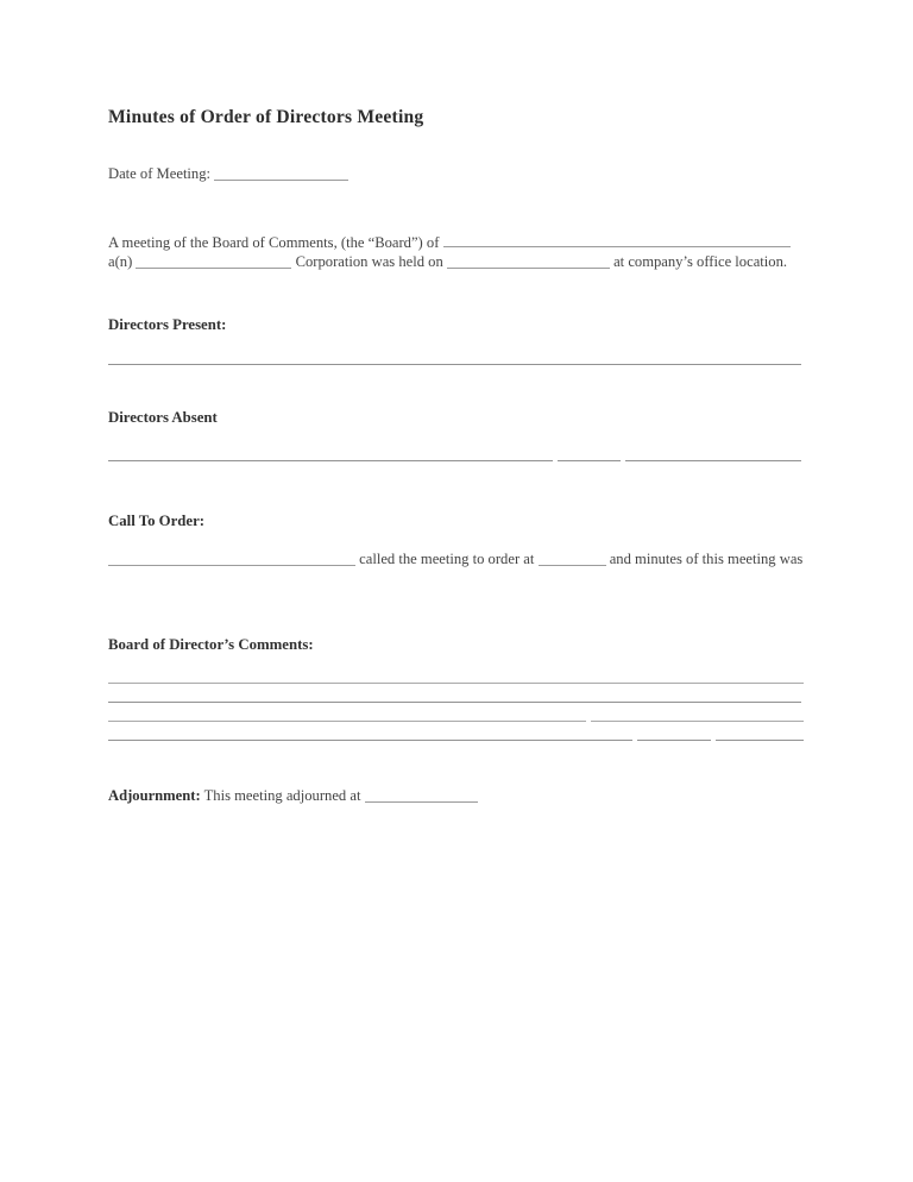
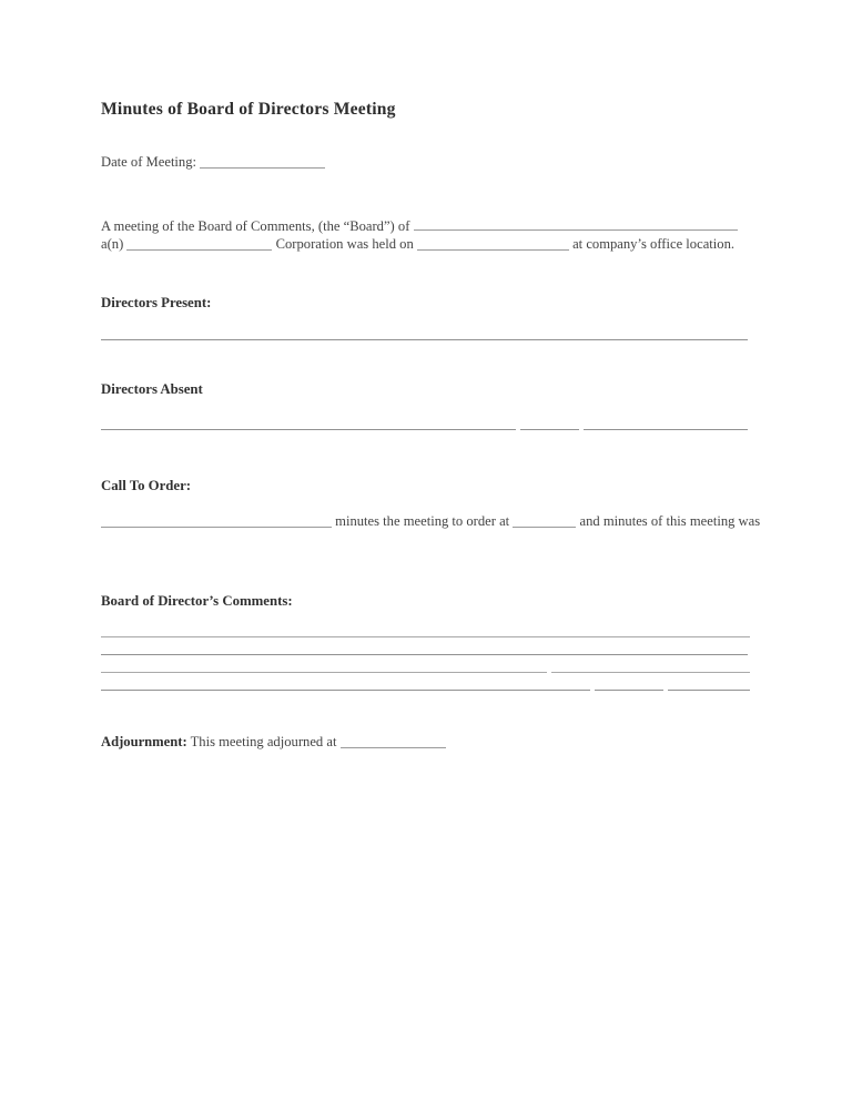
- Minutes of Order of Directors Meeting
+ Minutes of Board of Directors Meeting
  Date of Meeting:
  A meeting of the Board of Comments, (the “Board”) of
  a(n) Corporation was held on at company’s office location.
  Directors Present:
  Directors Absent
  Call To Order:
- called the meeting to order at and minutes of this meeting was
+ minutes the meeting to order at and minutes of this meeting was
  Board of Director’s Comments:
  Adjournment: This meeting adjourned at
